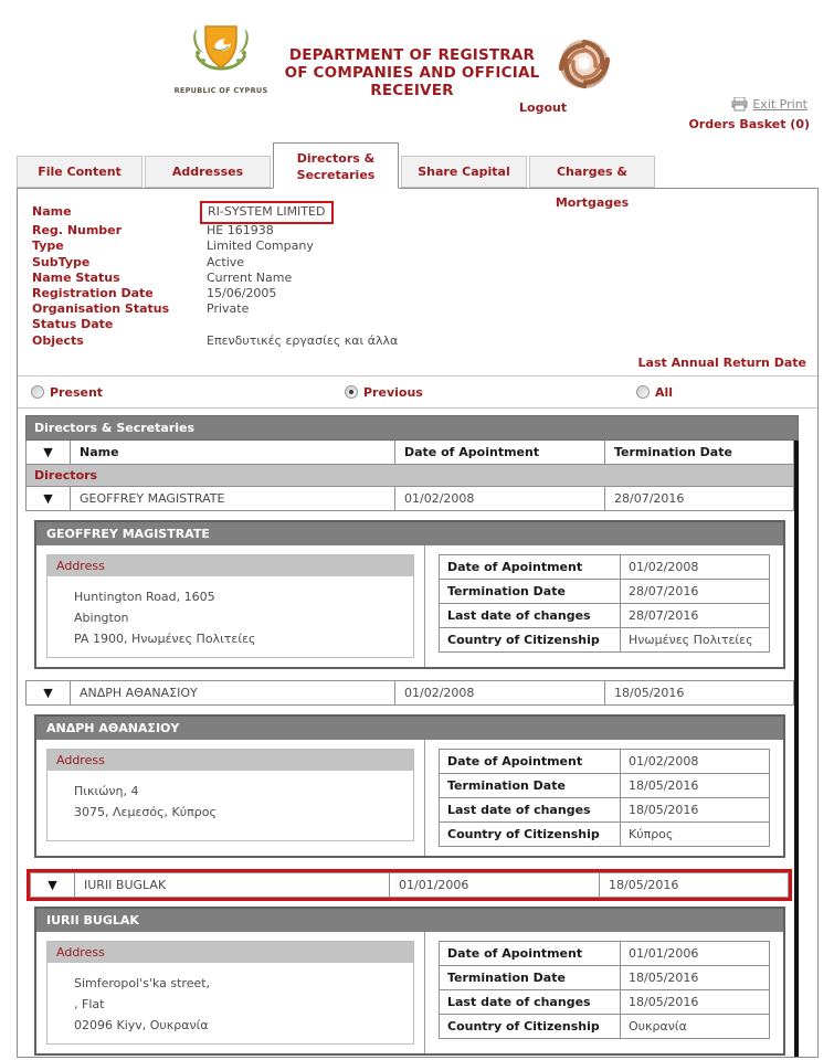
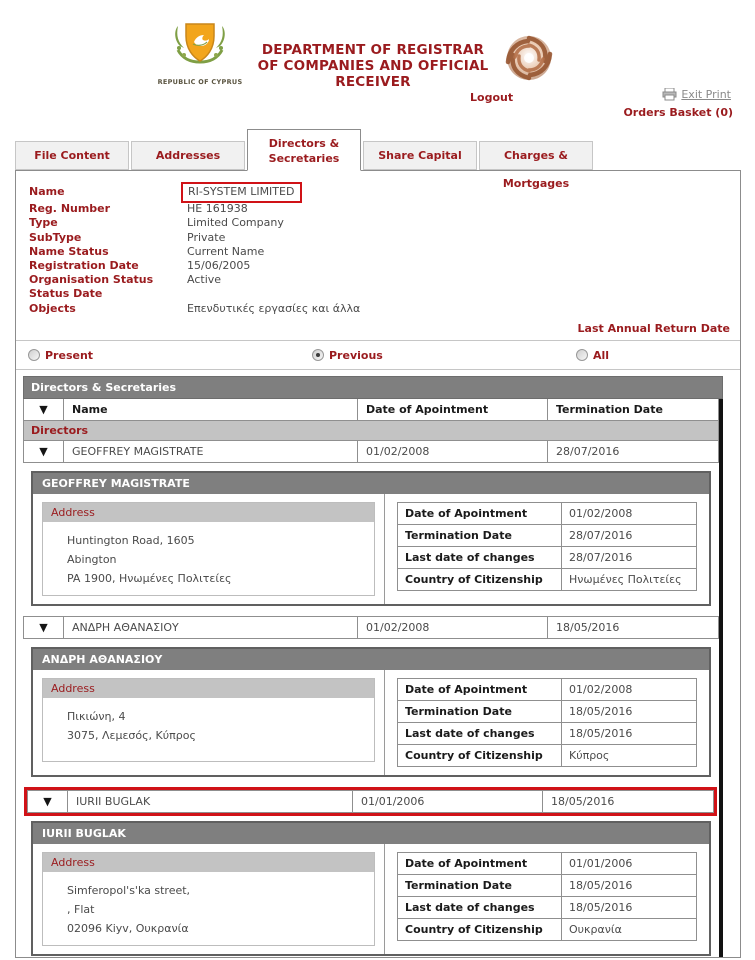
  REPUBLIC OF CYPRUS
  DEPARTMENT OF REGISTRAR
  OF COMPANIES AND OFFICIAL RECEIVER
  Logout
  Exit Print
  Orders Basket (0)
  File Content
  Addresses
  Directors & Secretaries
  Share Capital
  Charges & Mortgages
  Name
  RI-SYSTEM LIMITED
  Reg. Number
  HE 161938
  Type
  Limited Company
  SubType
- Active
+ Private
  Name Status
  Current Name
  Registration Date
  15/06/2005
  Organisation Status
- Private
+ Active
  Status Date
  Objects
  Επενδυτικές εργασίες και άλλα
  Last Annual Return Date
  Present
  Previous
  All
  Directors & Secretaries
  ▼
  Name
  Date of Apointment
  Termination Date
  Directors
  ▼
  GEOFFREY MAGISTRATE
  01/02/2008
  28/07/2016
  GEOFFREY MAGISTRATE
  Address
  Huntington Road, 1605
  Abington
  PA 1900, Ηνωμένες Πολιτείες
  Date of Apointment
  01/02/2008
  Termination Date
  28/07/2016
  Last date of changes
  28/07/2016
  Country of Citizenship
  Ηνωμένες Πολιτείες
  ▼
  ΑΝΔΡΗ ΑΘΑΝΑΣΙΟΥ
  01/02/2008
  18/05/2016
  ΑΝΔΡΗ ΑΘΑΝΑΣΙΟΥ
  Address
  Πικιώνη, 4
  3075, Λεμεσός, Κύπρος
  Date of Apointment
  01/02/2008
  Termination Date
  18/05/2016
  Last date of changes
  18/05/2016
  Country of Citizenship
  Κύπρος
  ▼
  IURII BUGLAK
  01/01/2006
  18/05/2016
  IURII BUGLAK
  Address
  Simferopol's'ka street,
  , Flat
  02096 Kiyv, Ουκρανία
  Date of Apointment
  01/01/2006
  Termination Date
  18/05/2016
  Last date of changes
  18/05/2016
  Country of Citizenship
  Ουκρανία
